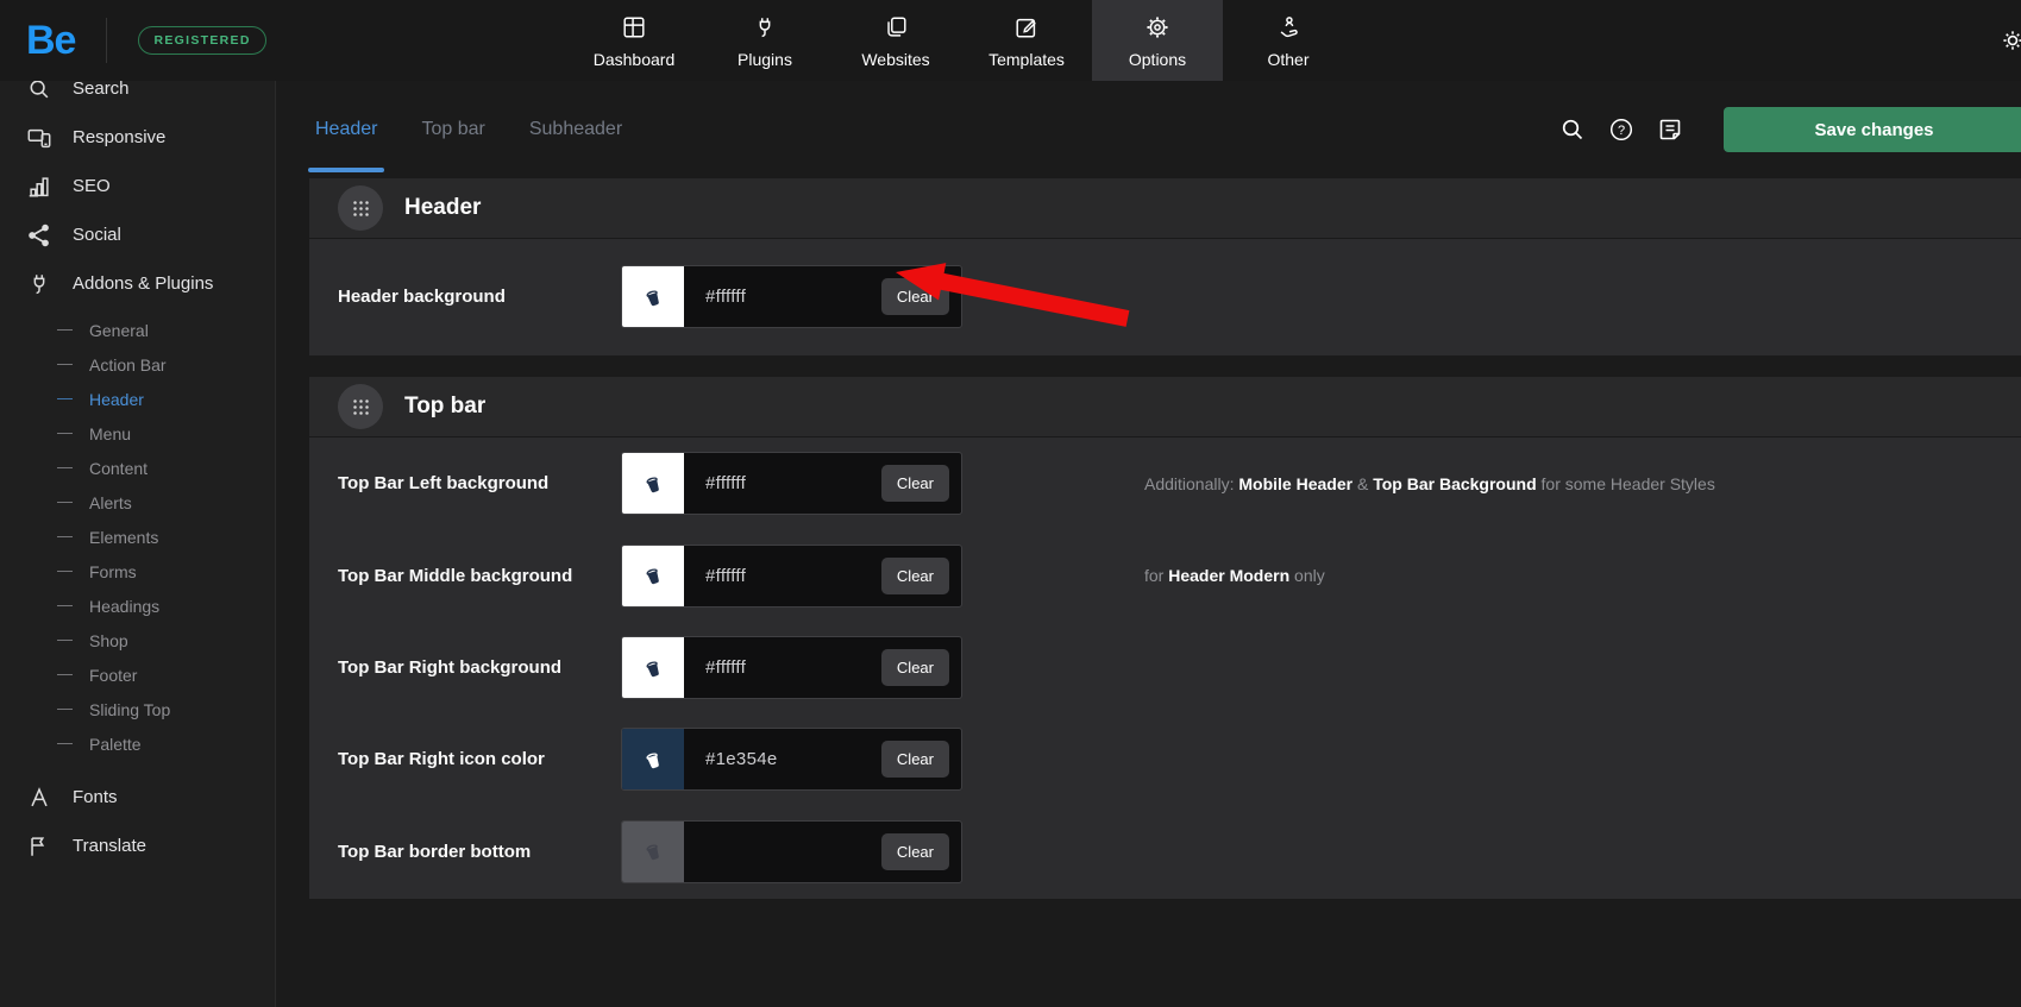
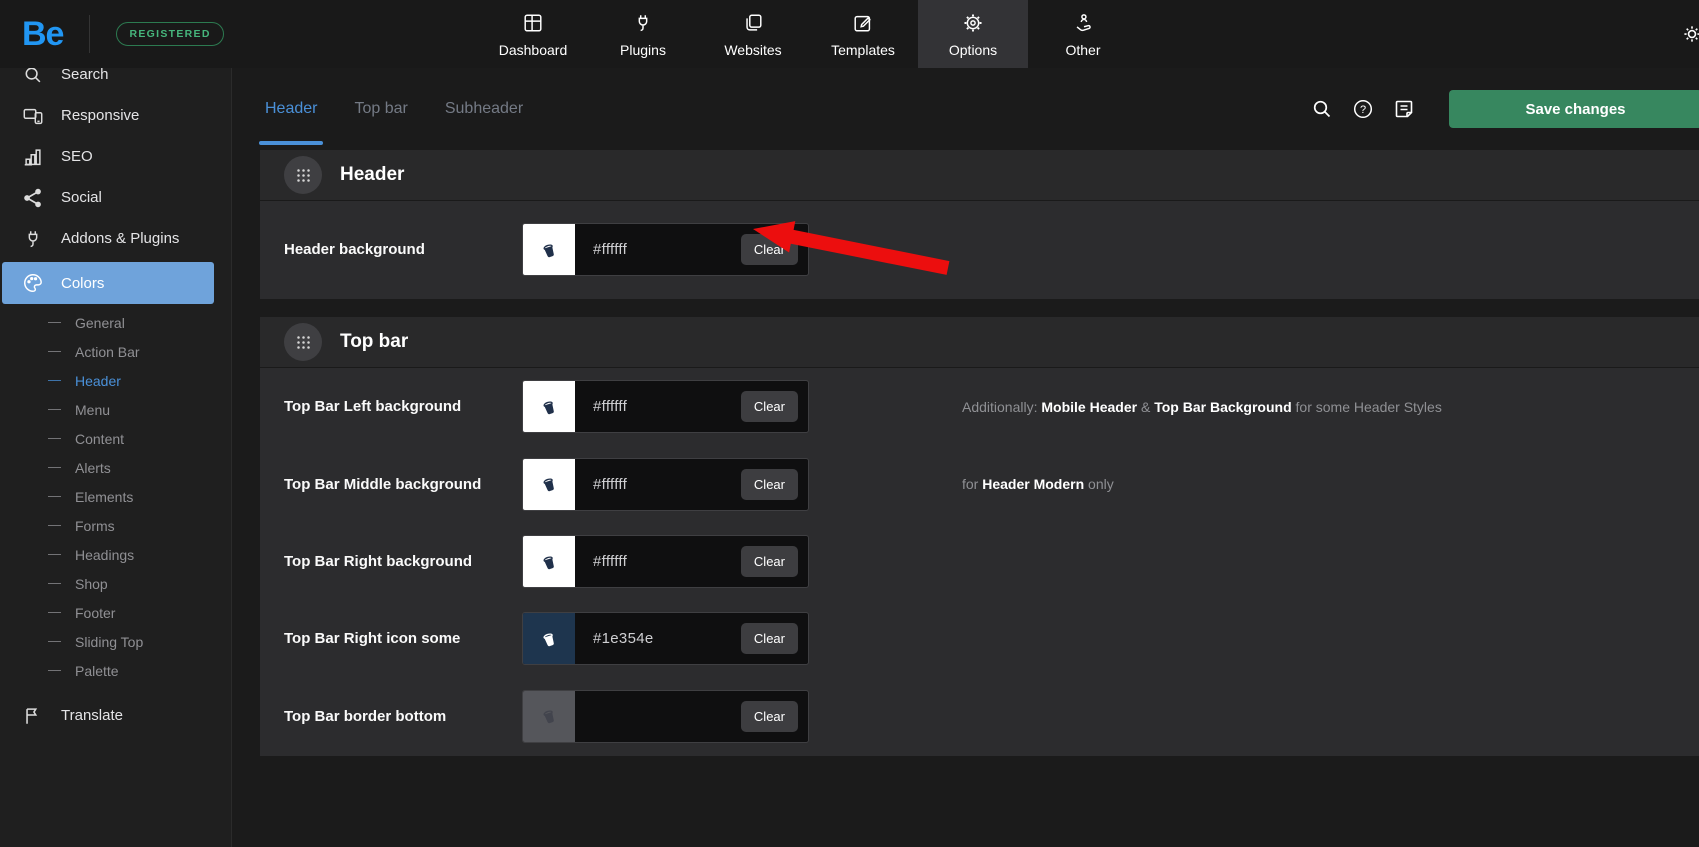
  Be
  REGISTERED
  Dashboard
  Plugins
  Websites
  Templates
  Options
  Other
  Search
  Responsive
  SEO
  Social
  Addons & Plugins
+ Colors
  General
  Action Bar
  Header
  Menu
  Content
  Alerts
  Elements
  Forms
  Headings
  Shop
  Footer
  Sliding Top
  Palette
- Fonts
  Translate
  Header
  Top bar
  Subheader
  ?
  Save changes
  Header
  Header background
  #ffffff
  Clear
  Top bar
  Top Bar Left background
  #ffffff
  Clear
  Additionally: Mobile Header & Top Bar Background for some Header Styles
  Top Bar Middle background
  #ffffff
  Clear
  for Header Modern only
  Top Bar Right background
  #ffffff
  Clear
- Top Bar Right icon color
+ Top Bar Right icon some
  #1e354e
  Clear
  Top Bar border bottom
  Clear
